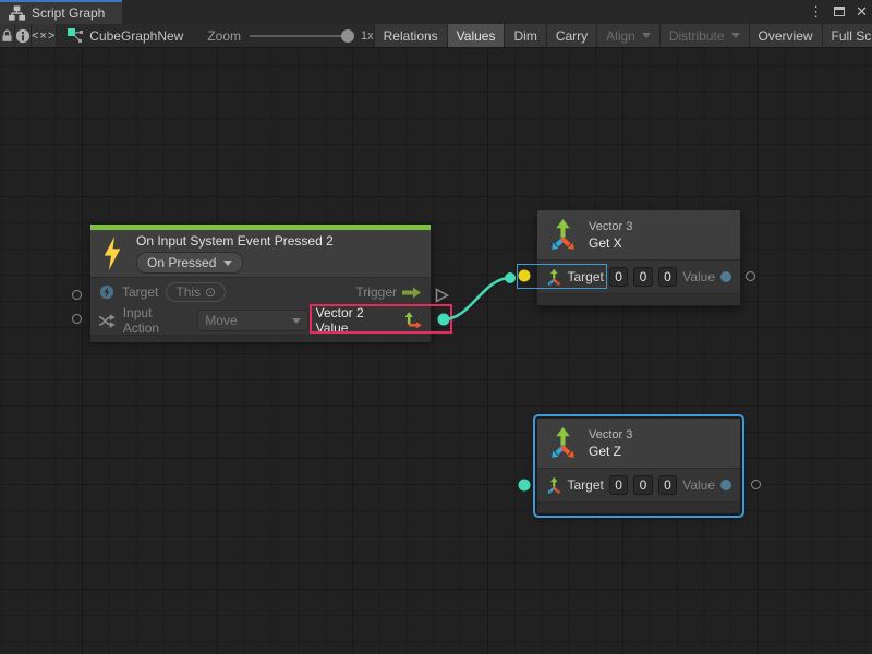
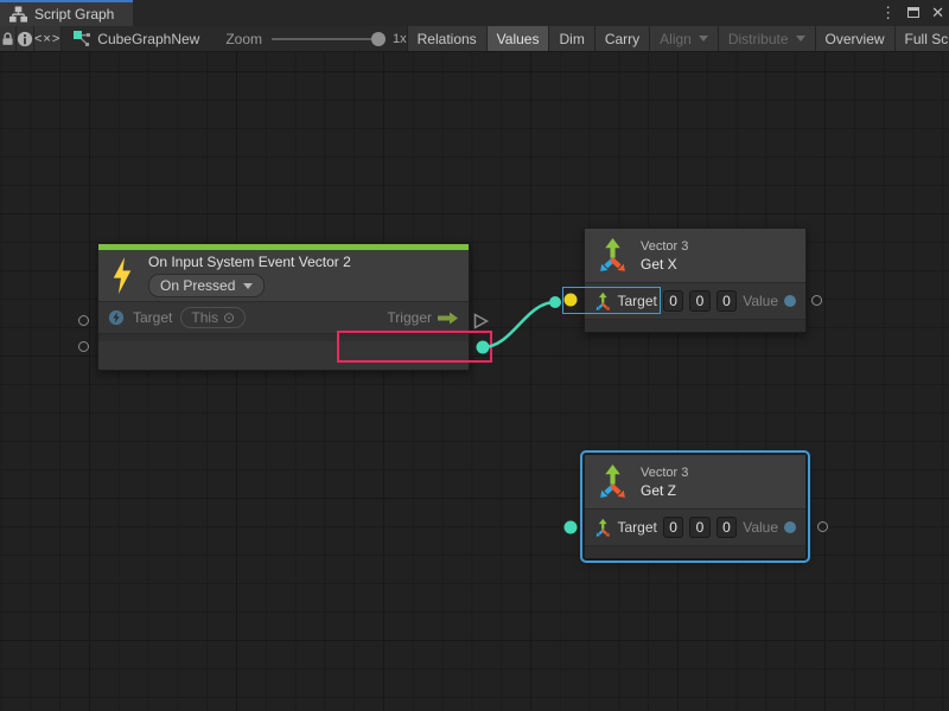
  Script Graph
  ⋮
  ✕
  <×>
  CubeGraphNew
  Zoom
  1x
  Relations
  Values
  Dim
  Carry
  Align
  Distribute
  Overview
- On Input System Event Pressed 2
+ On Input System Event Vector 2
  On Pressed
  Target
  This
  ⊙
  Trigger
- Input Action
- Move
- Vector 2 Value
  Vector 3
  Get X
  Target
  0
  0
  0
  Value
  Vector 3
  Get Z
  Target
  0
  0
  0
  Value
